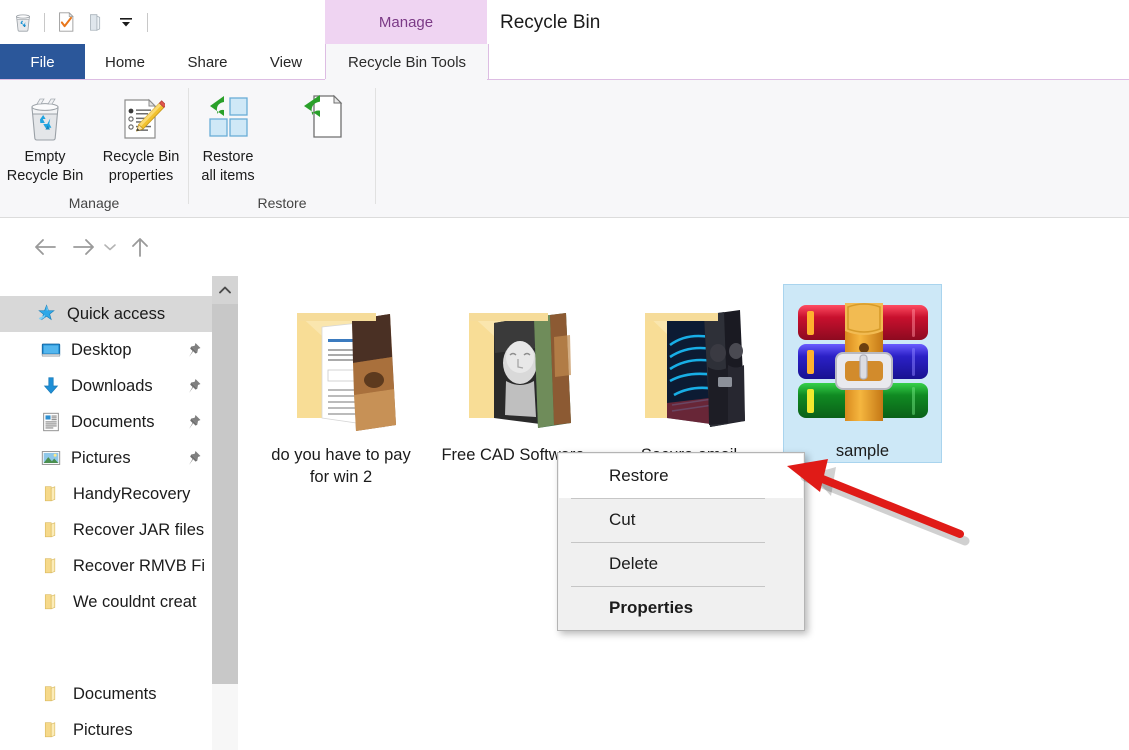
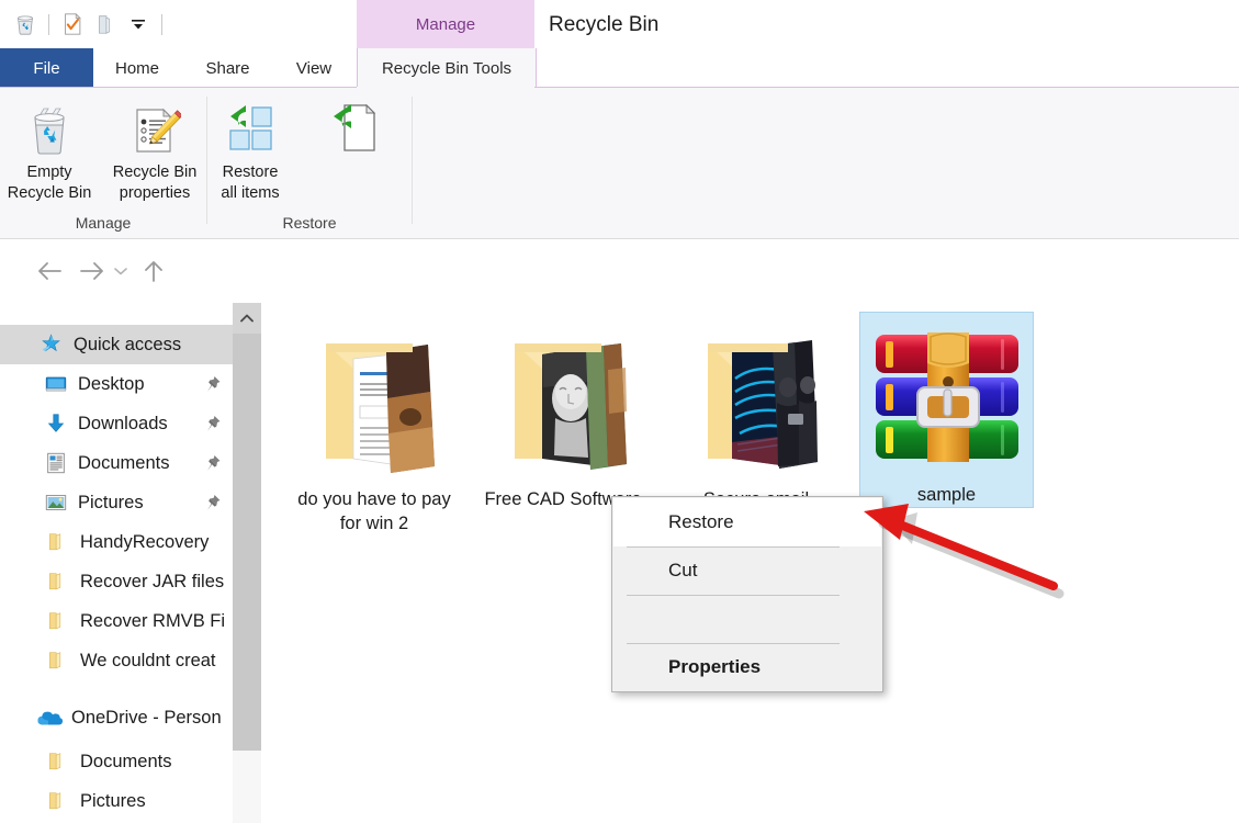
  Manage
  Recycle Bin
  File
  Home
  Share
  View
  Recycle Bin Tools
  Empty
  Recycle Bin
  Recycle Bin
  properties
  Manage
  Restore
  all items
  Restore
  Quick access
  Desktop
  Downloads
  Documents
  Pictures
  HandyRecovery
  Recover JAR files
  Recover RMVB Fi
  We couldnt creat
+ OneDrive - Person
  Documents
  Pictures
  do you have to pay for win 2
  Free CAD Softw
  sample
  Restore
  Cut
- Delete
  Properties
